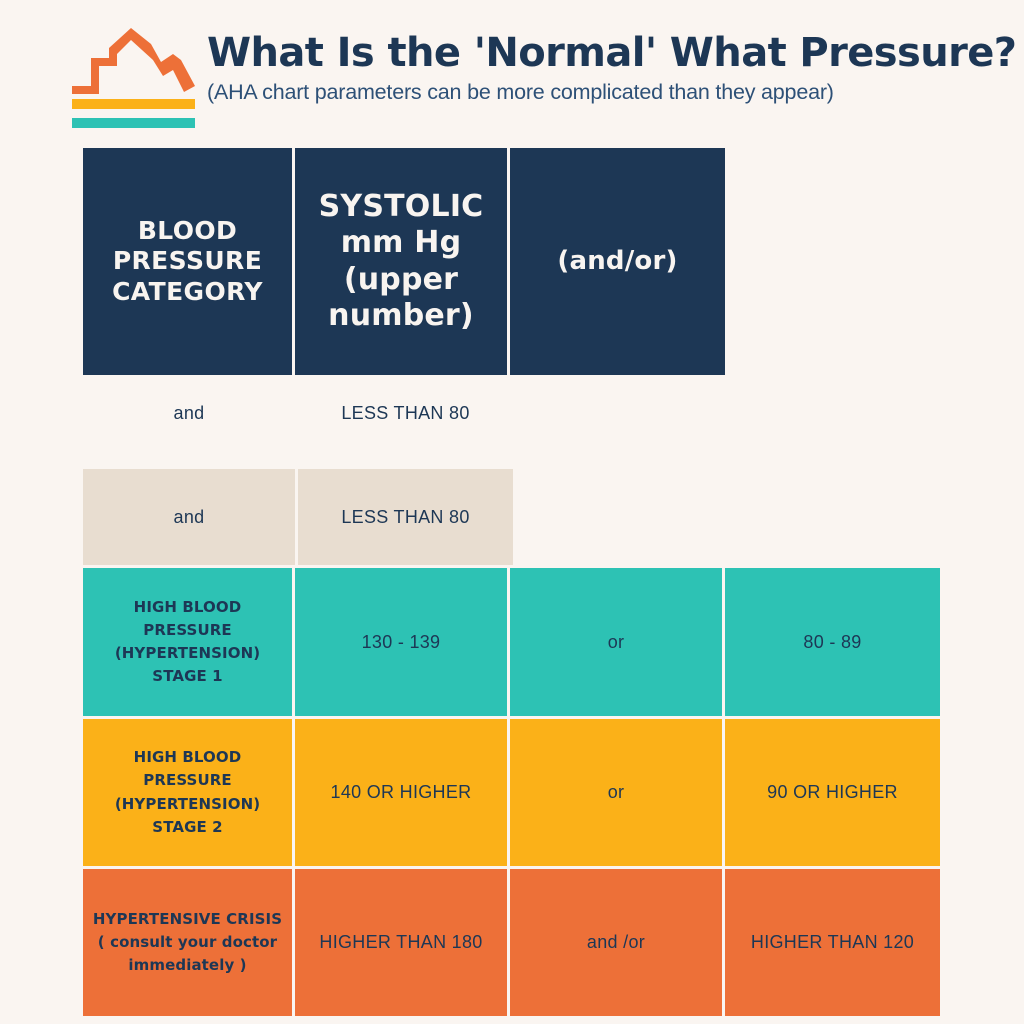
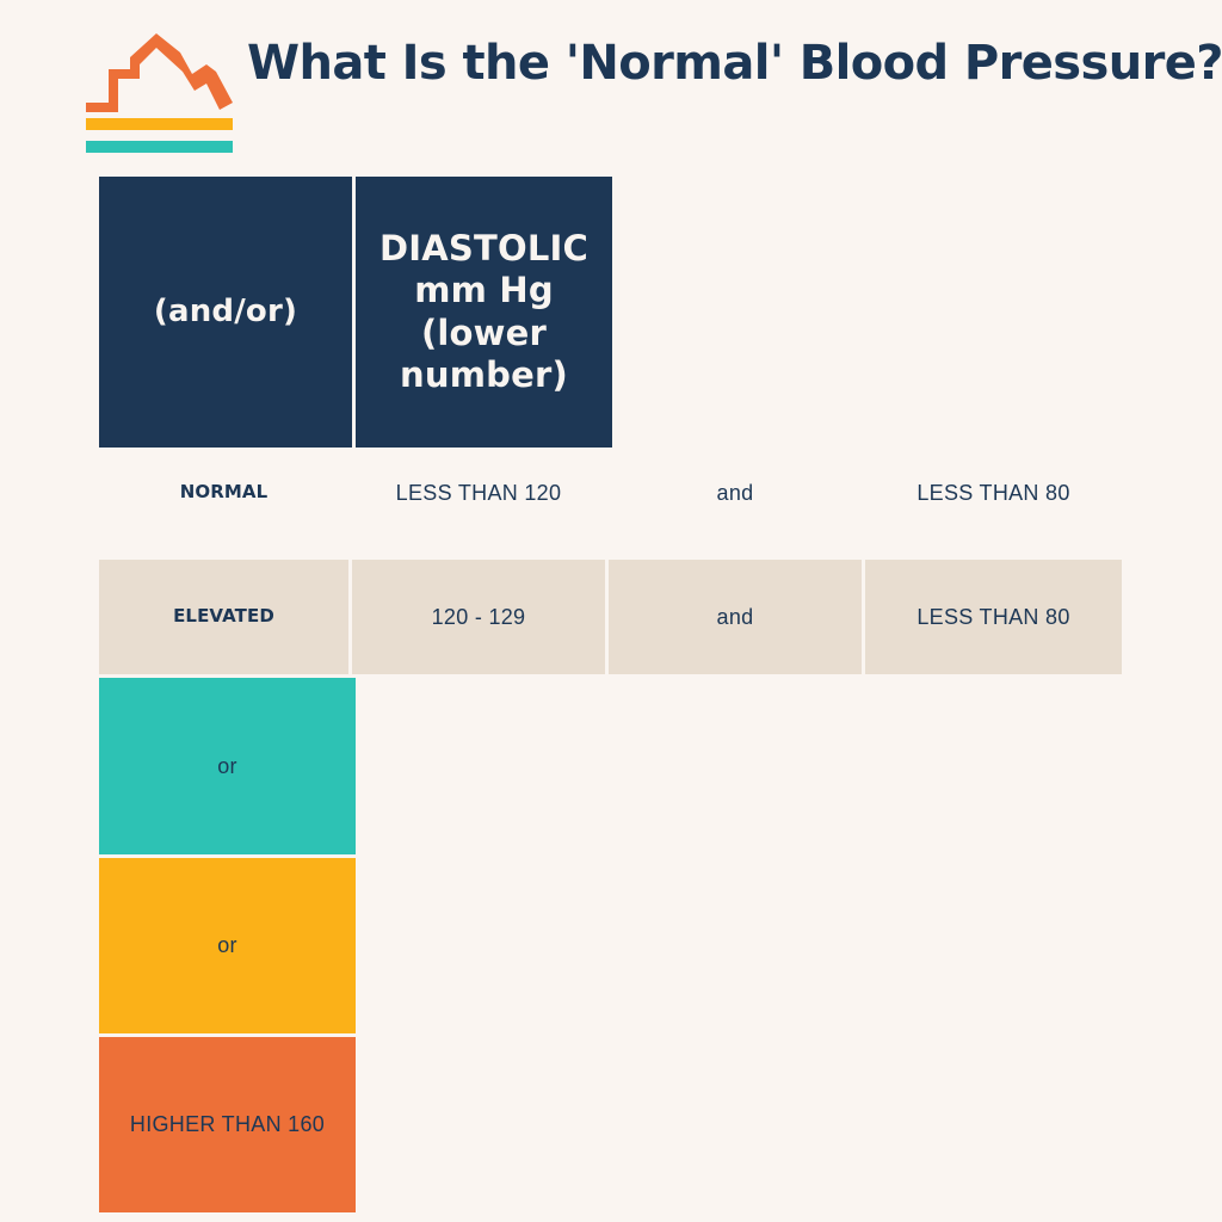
- What Is the 'Normal' What Pressure?
+ What Is the 'Normal' Blood Pressure?
- (AHA chart parameters can be more complicated than they appear)
- BLOOD PRESSURE CATEGORY
- SYSTOLIC mm Hg (upper number)
  (and/or)
+ DIASTOLIC mm Hg (lower number)
+ NORMAL
+ LESS THAN 120
  and
  LESS THAN 80
+ ELEVATED
+ 120 - 129
  and
  LESS THAN 80
- HIGH BLOOD PRESSURE (HYPERTENSION) STAGE 1
- 130 - 139
  or
- 80 - 89
- HIGH BLOOD PRESSURE (HYPERTENSION) STAGE 2
- 140 OR HIGHER
  or
- 90 OR HIGHER
- HYPERTENSIVE CRISIS ( consult your doctor immediately )
- HIGHER THAN 180
+ HIGHER THAN 160
- and /or
- HIGHER THAN 120
